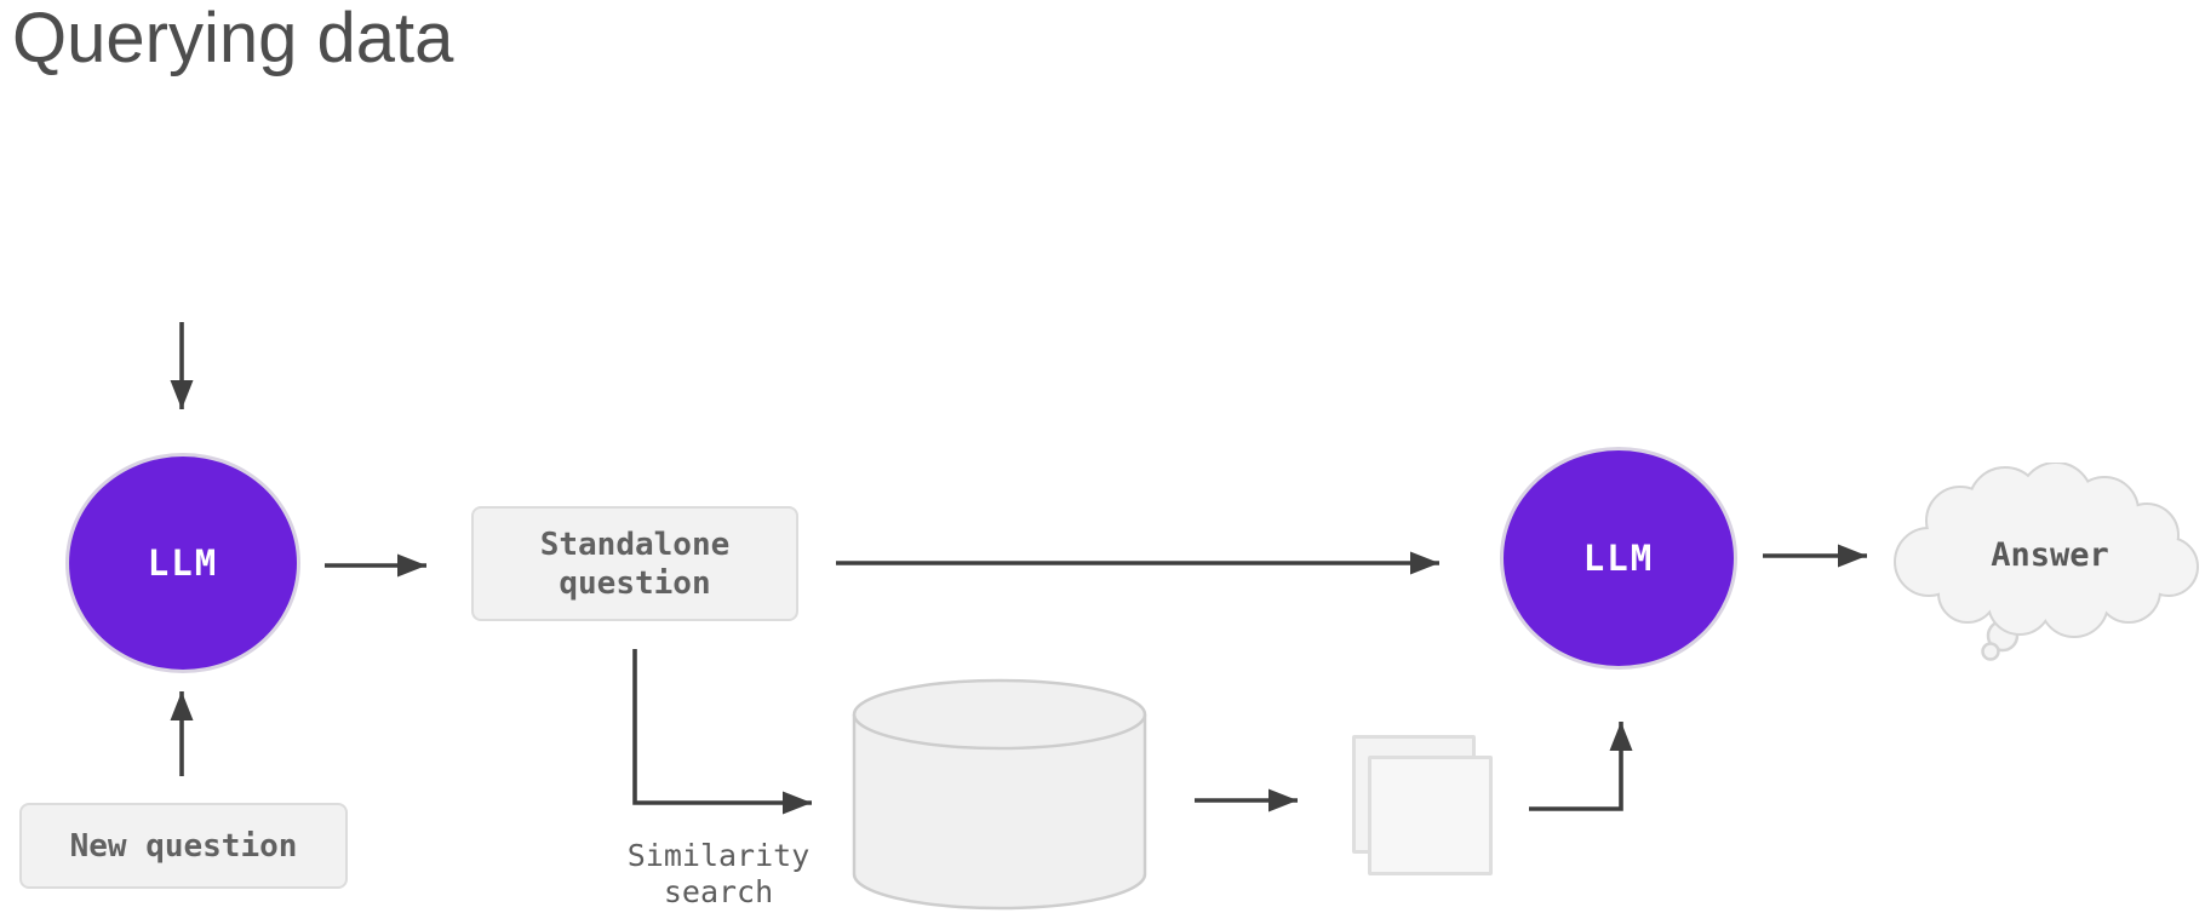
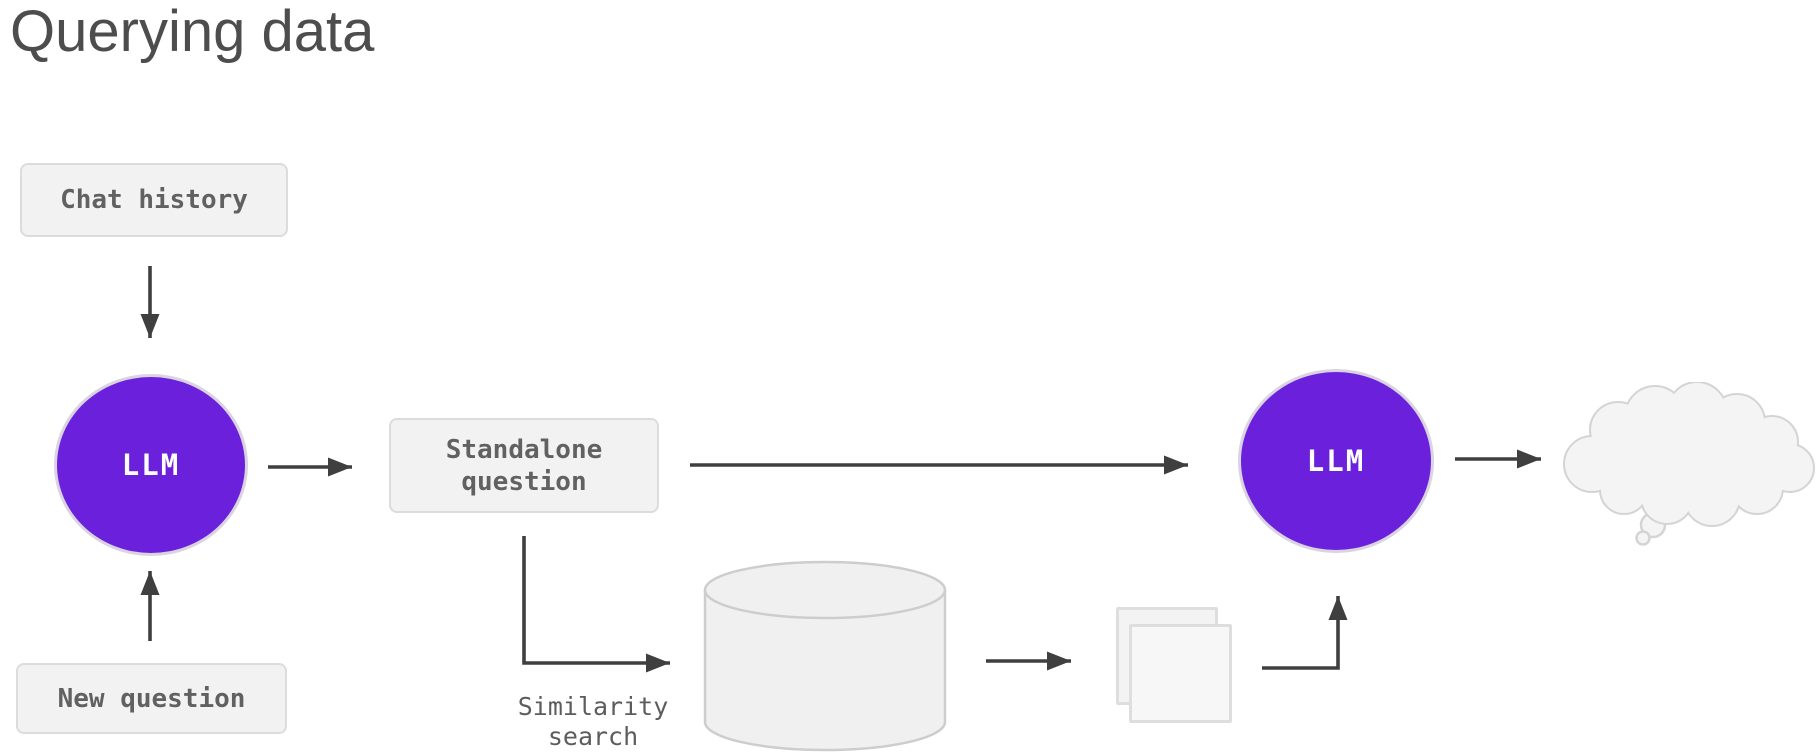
  Querying data
+ Chat history
  LLM
  New question
  Standalone question
  Similarity search
  LLM
- Answer
